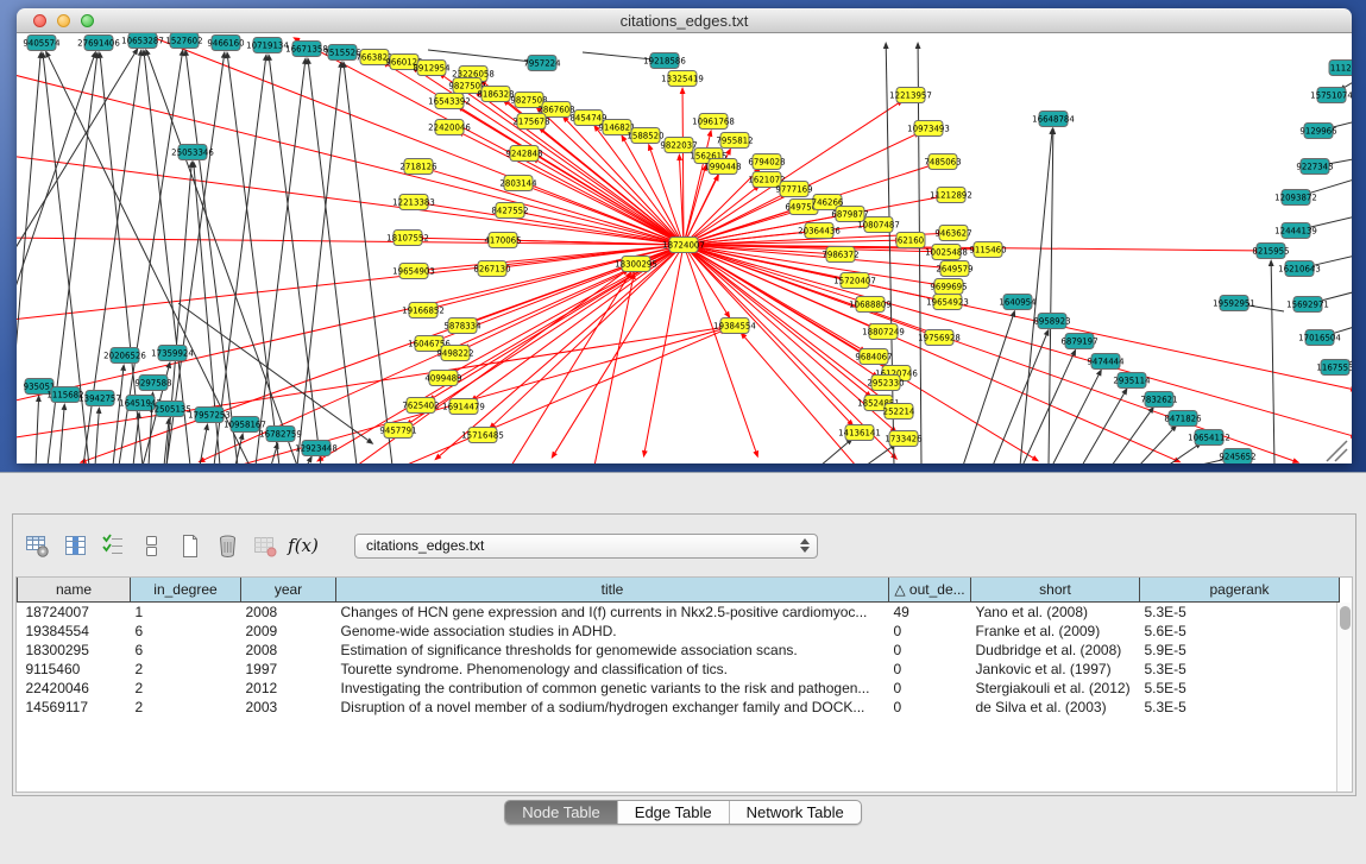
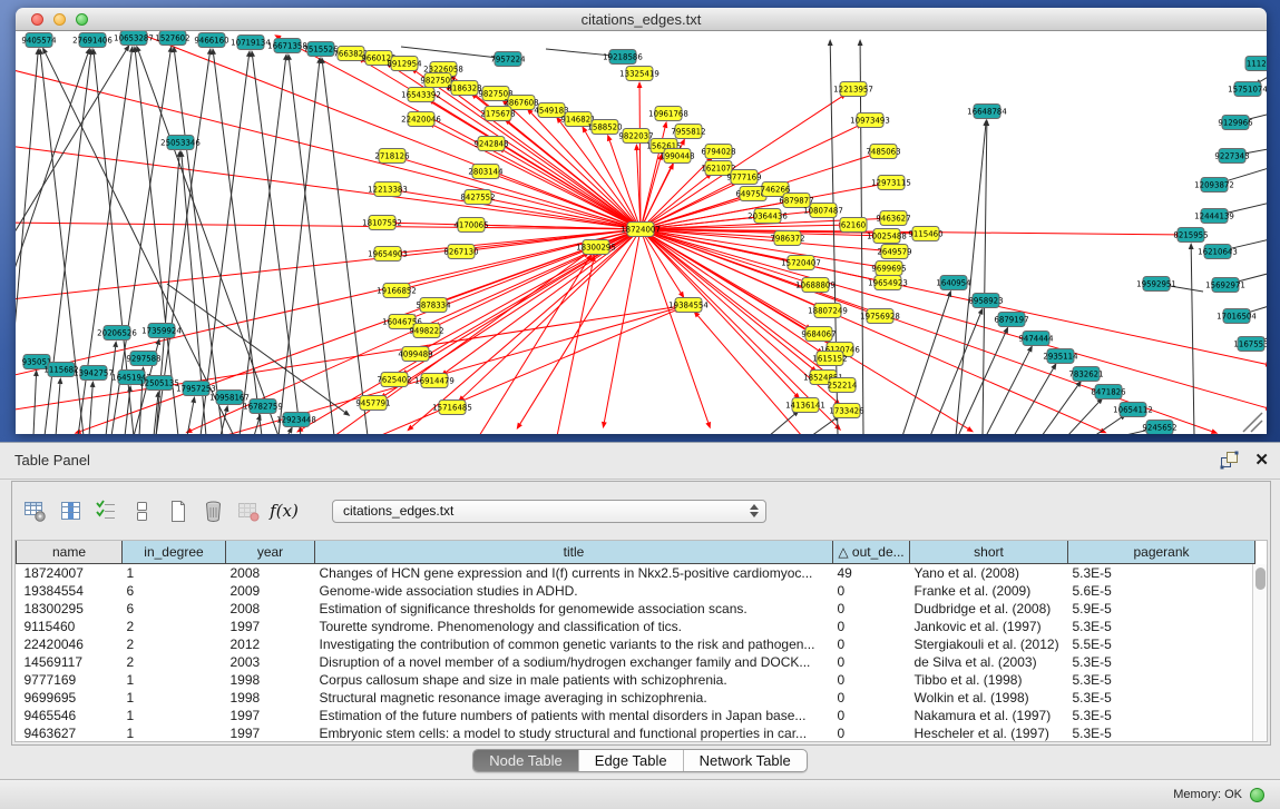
  citations_edges.txt
  9405574
  27691406
  10653287
  1527602
  9466160
  10719134
  16671358
  7515526
  766382
  966012
  8912954
  16543392
  22420046
  2718126
  12213383
  18107552
  19654903
  23226058
  982750
  8186328
  9827508
  2867608
  2175678
- 8454749
+ 4549183
  914682
  1588520
  9822037
  9242848
  2803144
  8427552
  4170065
  8267130
  18300295
  7957224
  19218586
  13325419
  18724007
  10961768
  7955812
  1562615
  1990448
  6794028
  1621072
  9777169
  64975
  746266
  6879877
  20364436
  10807487
  62160
  7986372
  15720407
  19384554
  10688809
  19654923
  18807249
  19756928
  12213957
  10973493
  7485063
- 11212892
+ 12973115
  9463627
  10025488
  2649579
  9115460
  9699695
  19166852
  5878334
  16046756
  9498222
  4099489
  7625402
  16914479
  9457791
  15716485
  9684067
  16120746
- 2952330
+ 1615152
  252214
  14136141
  1733426
  20206526
  17359924
  9297588
  93505
  1115682
  13942757
  1645194
  12505135
  17957253
  10958167
  16782759
  12923448
  25053346
  1640954
  8958923
  6879197
  9474444
  2935114
  7832621
  8471826
  10654112
  9245652
  16648784
  1112
  15751074
  9129966
  9227343
  12093872
  12444139
  8215955
  16210643
  15692971
  19592951
  17016504
  1167553
+ Table Panel
+ ✕
  f(x)
  citations_edges.txt
  name	in_degree	year	title	△ out_de...	short	pagerank
  18724007	1	2008	Changes of HCN gene expression and I(f) currents in Nkx2.5-positive cardiomyoc...	49	Yano et al. (2008)	5.3E-5
  19384554	6	2009	Genome-wide association studies in ADHD.	0	Franke et al. (2009)	5.6E-5
  18300295	6	2008	Estimation of significance thresholds for genomewide association scans.	0	Dudbridge et al. (2008)	5.9E-5
  9115460	2	1997	Tourette syndrome. Phenomenology and classification of tics.	0	Jankovic et al. (1997)	5.3E-5
  22420046	2	2012	Investigating the contribution of common genetic variants to the risk and pathogen...	0	Stergiakouli et al. (2012)	5.5E-5
  14569117	2	2003	Disruption of a novel member of a sodium/hydrogen exchanger family and DOCK...	0	de Silva et al. (2003)	5.3E-5
+ 9777169	1	1998	Corpus callosum shape and size in male patients with schizophrenia.	0	Tibbo et al. (1998)	5.3E-5
+ 9699695	1	1998	Structural magnetic resonance image averaging in schizophrenia.	0	Wolkin et al. (1998)	5.3E-5
+ 9465546	1	1997	Estimation of the future numbers of patients with mental disorders in Japan base...	0	Nakamura et al. (1997)	5.3E-5
+ 9463627	1	1997	Embryonic stem cells: a model to study structural and functional properties in car...	0	Hescheler et al. (1997)	5.3E-5
  Node Table
  Edge Table
  Network Table
+ Memory: OK
